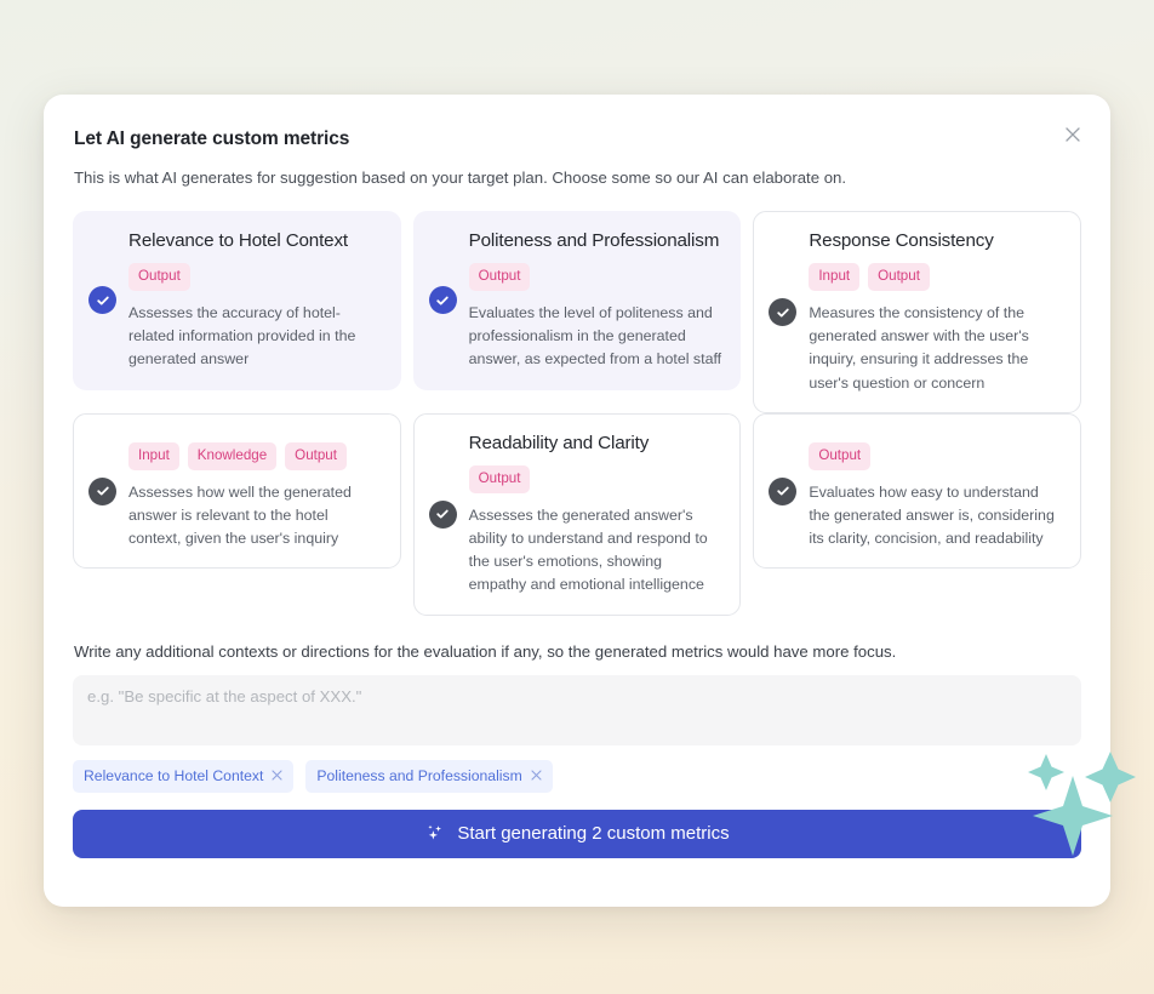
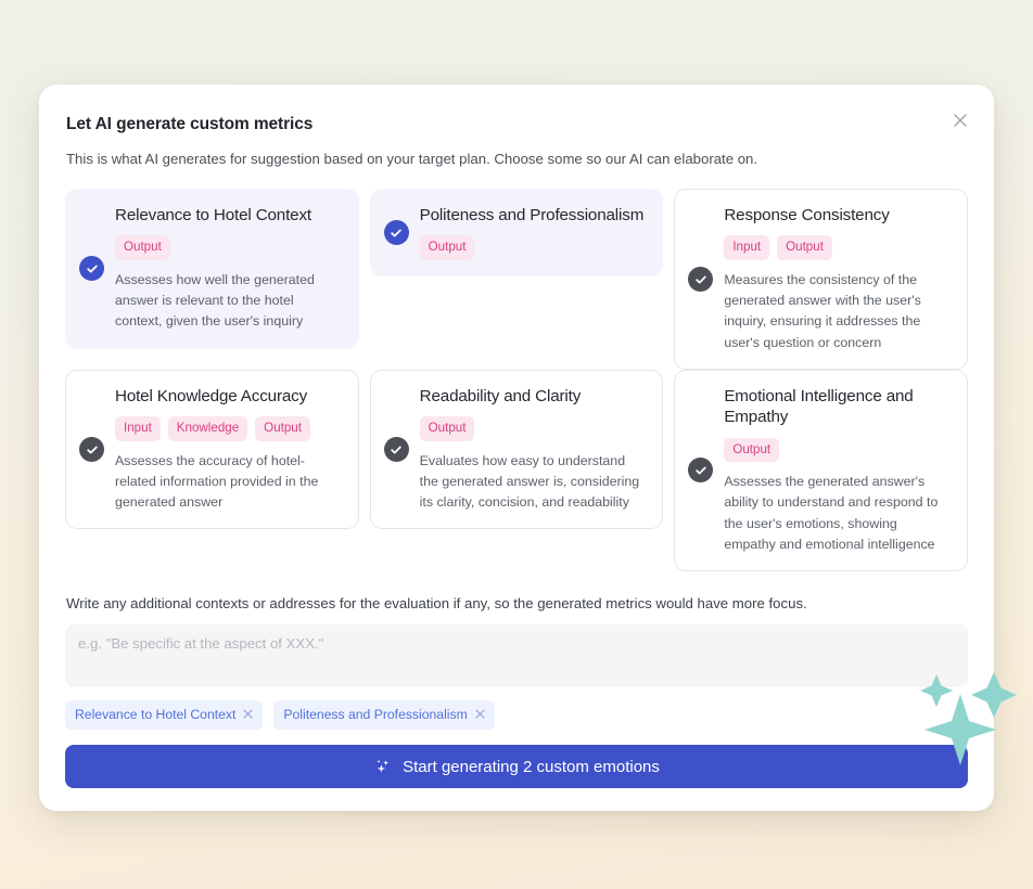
  Let AI generate custom metrics
  This is what AI generates for suggestion based on your target plan. Choose some so our AI can elaborate on.
  Relevance to Hotel Context
  Output
- Assesses the accuracy of hotel-related information provided in the generated answer
+ Assesses how well the generated answer is relevant to the hotel context, given the user's inquiry
  Politeness and Professionalism
  Output
- Evaluates the level of politeness and professionalism in the generated answer, as expected from a hotel staff
  Response Consistency
  Input
  Output
  Measures the consistency of the generated answer with the user's inquiry, ensuring it addresses the user's question or concern
+ Hotel Knowledge Accuracy
  Input
  Knowledge
  Output
- Assesses how well the generated answer is relevant to the hotel context, given the user's inquiry
+ Assesses the accuracy of hotel-related information provided in the generated answer
  Readability and Clarity
  Output
- Assesses the generated answer's ability to understand and respond to the user's emotions, showing empathy and emotional intelligence
+ Evaluates how easy to understand the generated answer is, considering its clarity, concision, and readability
+ Emotional Intelligence and Empathy
  Output
- Evaluates how easy to understand the generated answer is, considering its clarity, concision, and readability
+ Assesses the generated answer's ability to understand and respond to the user's emotions, showing empathy and emotional intelligence
- Write any additional contexts or directions for the evaluation if any, so the generated metrics would have more focus.
+ Write any additional contexts or addresses for the evaluation if any, so the generated metrics would have more focus.
  e.g. "Be specific at the aspect of XXX."
  Relevance to Hotel Context
  Politeness and Professionalism
- Start generating 2 custom metrics
+ Start generating 2 custom emotions
